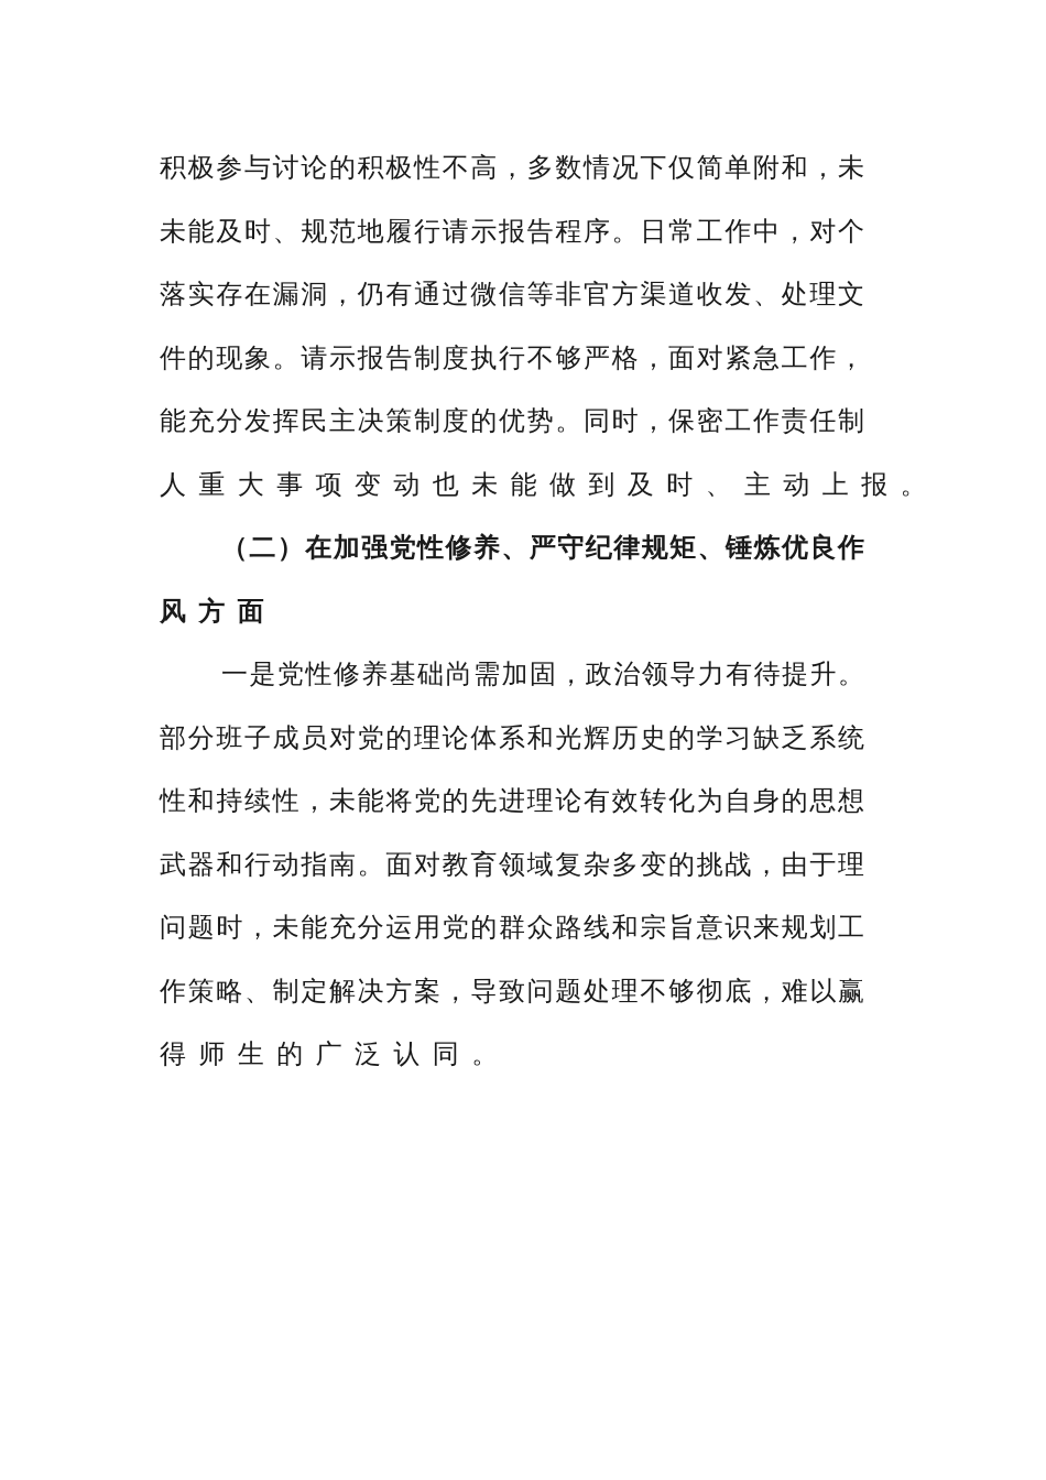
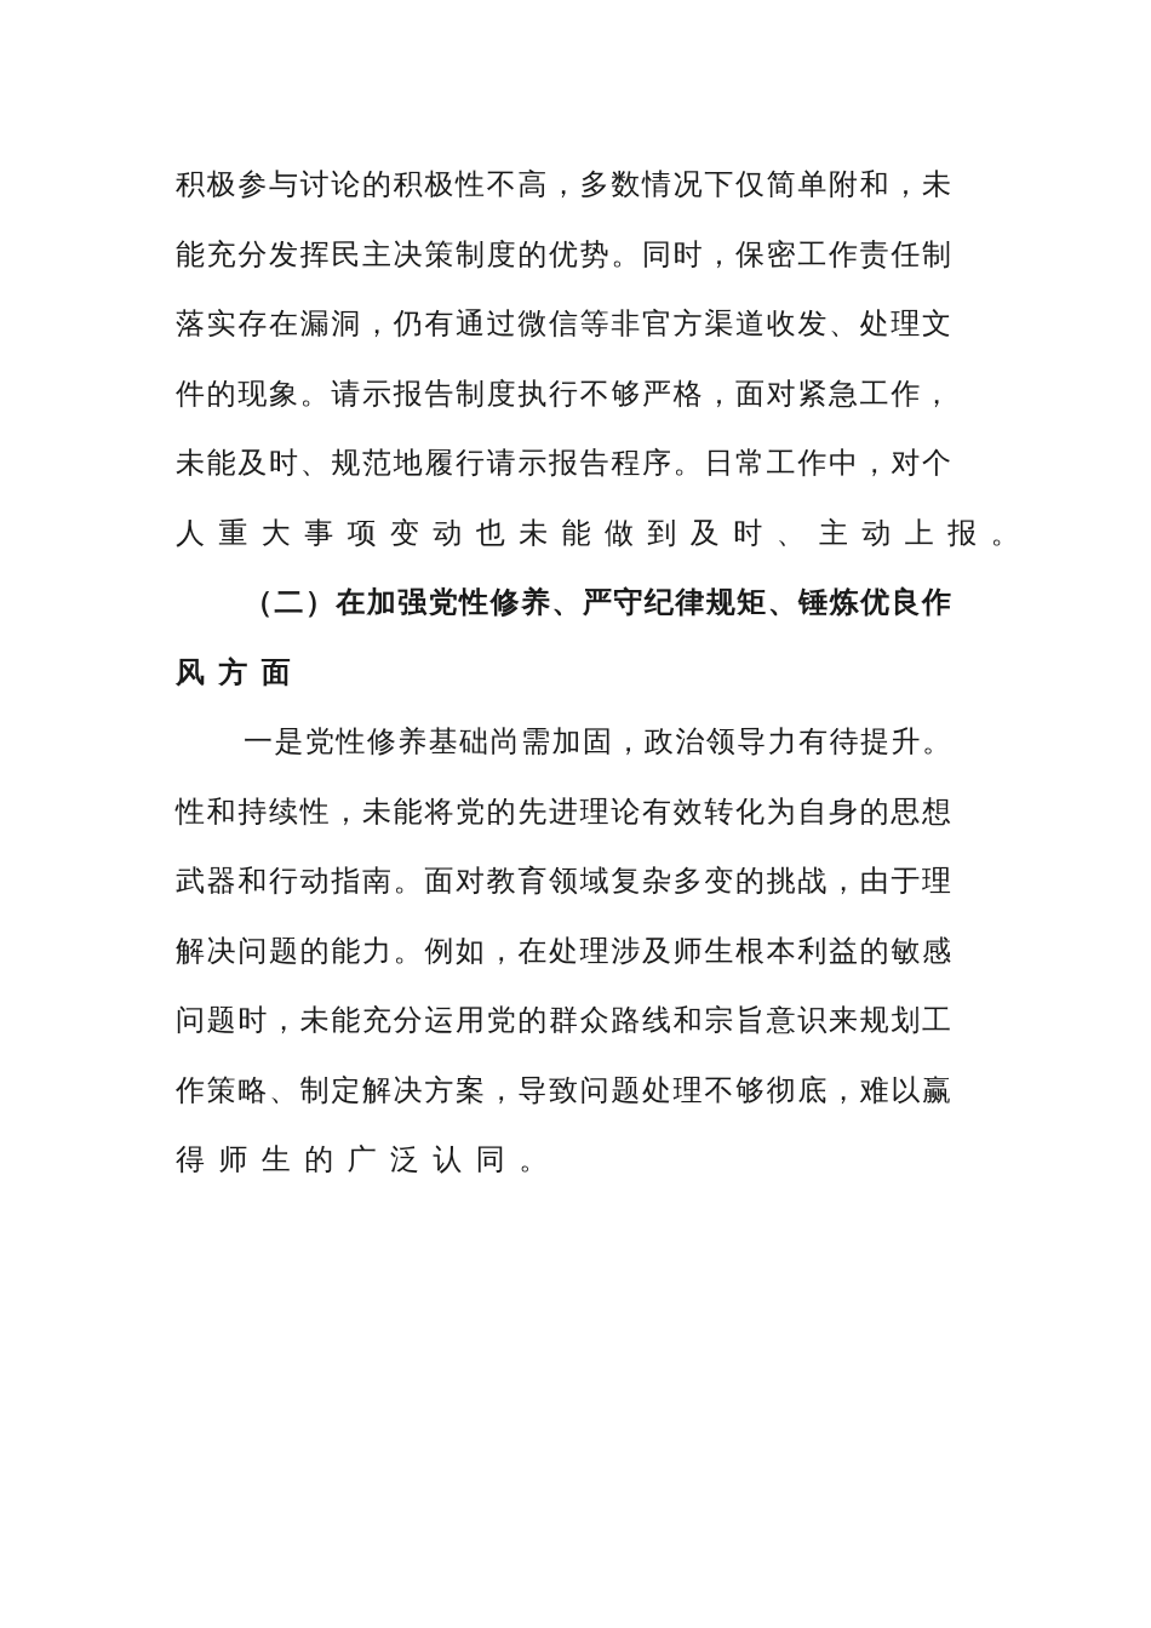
  积极参与讨论的积极性不高，多数情况下仅简单附和，未
- 未能及时、规范地履行请示报告程序。日常工作中，对个
+ 能充分发挥民主决策制度的优势。同时，保密工作责任制
  落实存在漏洞，仍有通过微信等非官方渠道收发、处理文
  件的现象。请示报告制度执行不够严格，面对紧急工作，
- 能充分发挥民主决策制度的优势。同时，保密工作责任制
+ 未能及时、规范地履行请示报告程序。日常工作中，对个
  人重大事项变动也未能做到及时、主动上报。
  （二）在加强党性修养、严守纪律规矩、锤炼优良作
  风方面
  一是党性修养基础尚需加固，政治领导力有待提升。
- 部分班子成员对党的理论体系和光辉历史的学习缺乏系统
  性和持续性，未能将党的先进理论有效转化为自身的思想
  武器和行动指南。面对教育领域复杂多变的挑战，由于理
+ 解决问题的能力。例如，在处理涉及师生根本利益的敏感
  问题时，未能充分运用党的群众路线和宗旨意识来规划工
  作策略、制定解决方案，导致问题处理不够彻底，难以赢
  得师生的广泛认同。
